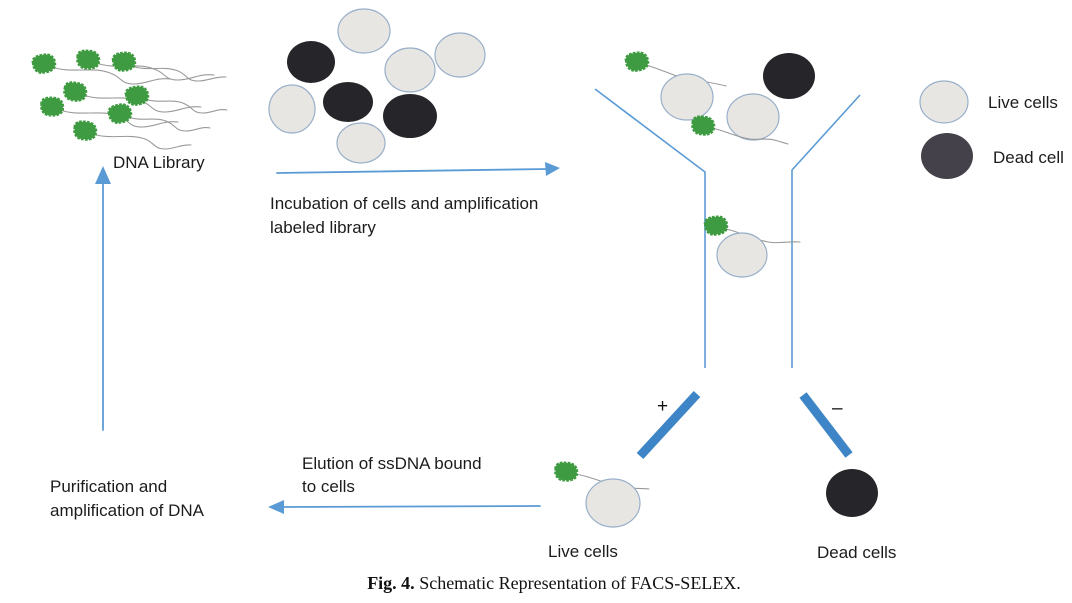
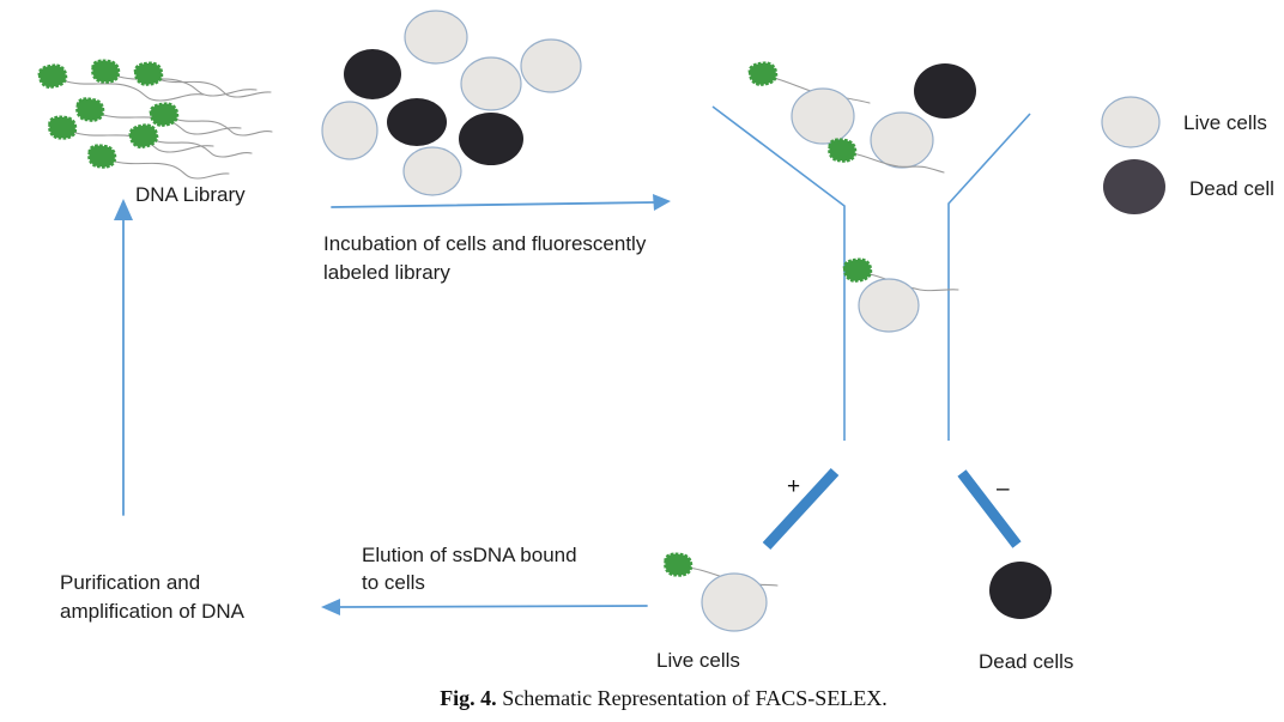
  DNA Library
- Incubation of cells and amplification
+ Incubation of cells and fluorescently
  labeled library
  Live cells
  Dead cell
  +
  –
  Live cells
  Dead cells
  Elution of ssDNA bound
  to cells
  Purification and
  amplification of DNA
  Fig. 4. Schematic Representation of FACS-SELEX.
